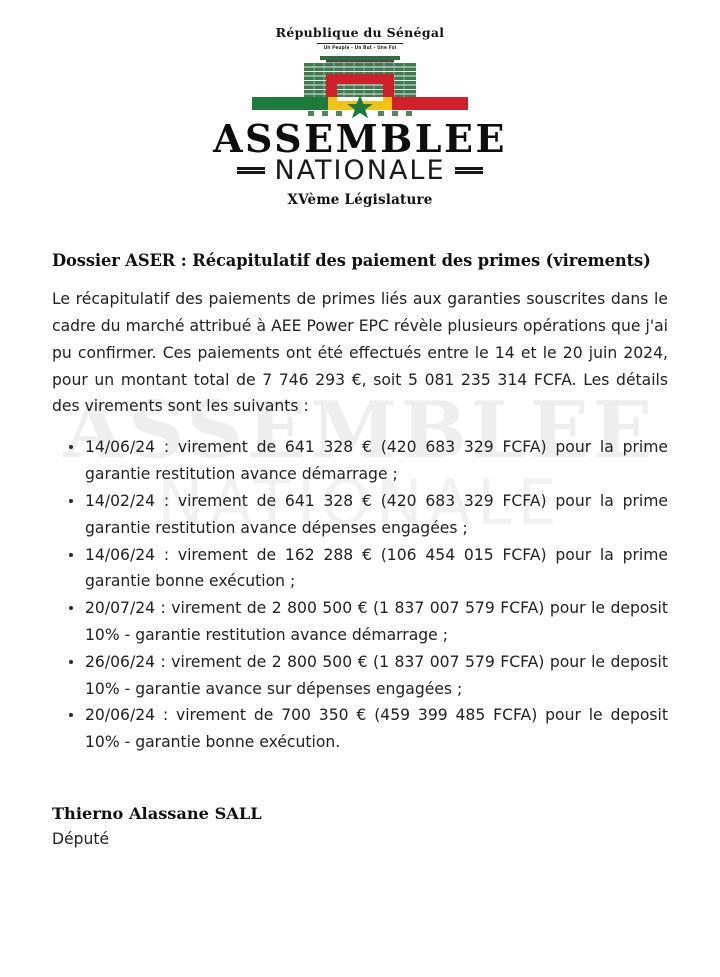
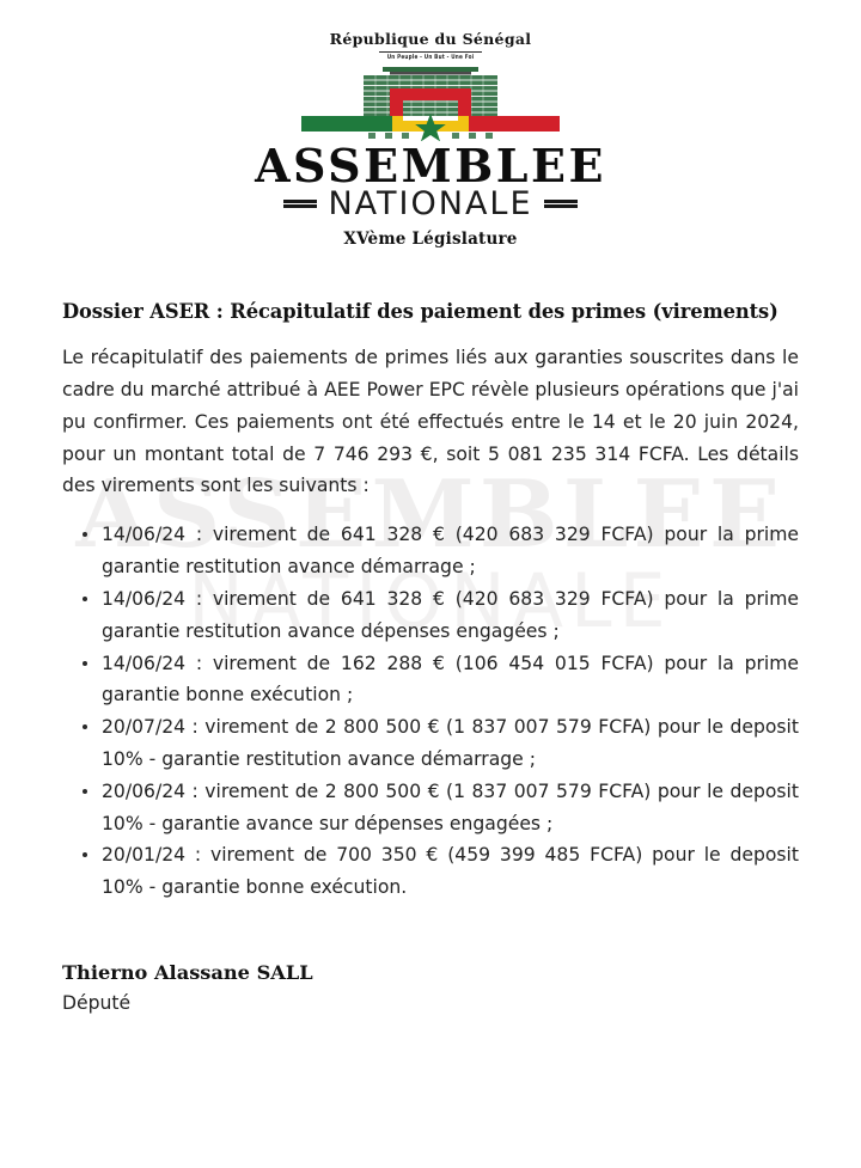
  ASSEMBLEE
  République du Sénégal
  ASSEMBLEE
  NATIONALE
  XVème Législature
  Dossier ASER : Récapitulatif des paiement des primes (virements)
  Le récapitulatif des paiements de primes liés aux garanties souscrites dans le cadre du marché attribué à AEE Power EPC révèle plusieurs opérations que j'ai pu confirmer. Ces paiements ont été effectués entre le 14 et le 20 juin 2024, pour un montant total de 7 746 293 €, soit 5 081 235 314 FCFA. Les détails des virements sont les suivants :
  14/06/24 : virement de 641 328 € (420 683 329 FCFA) pour la prime garantie restitution avance démarrage ;
- 14/02/24 : virement de 641 328 € (420 683 329 FCFA) pour la prime garantie restitution avance dépenses engagées ;
+ 14/06/24 : virement de 641 328 € (420 683 329 FCFA) pour la prime garantie restitution avance dépenses engagées ;
  14/06/24 : virement de 162 288 € (106 454 015 FCFA) pour la prime garantie bonne exécution ;
  20/07/24 : virement de 2 800 500 € (1 837 007 579 FCFA) pour le deposit 10% - garantie restitution avance démarrage ;
- 26/06/24 : virement de 2 800 500 € (1 837 007 579 FCFA) pour le deposit 10% - garantie avance sur dépenses engagées ;
+ 20/06/24 : virement de 2 800 500 € (1 837 007 579 FCFA) pour le deposit 10% - garantie avance sur dépenses engagées ;
- 20/06/24 : virement de 700 350 € (459 399 485 FCFA) pour le deposit 10% - garantie bonne exécution.
+ 20/01/24 : virement de 700 350 € (459 399 485 FCFA) pour le deposit 10% - garantie bonne exécution.
  Thierno Alassane SALL
  Député
